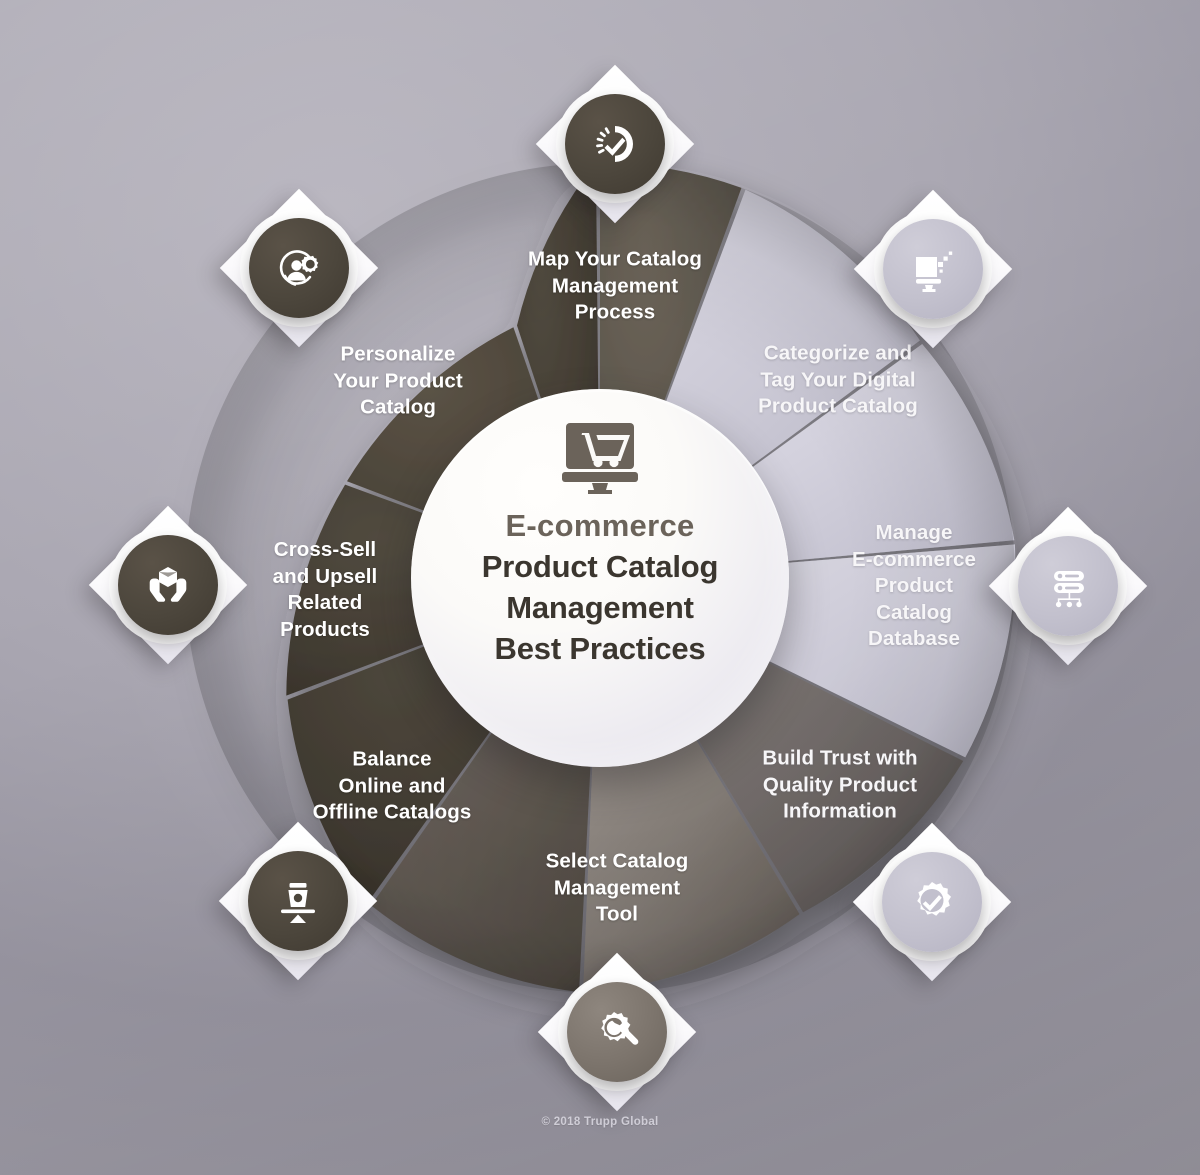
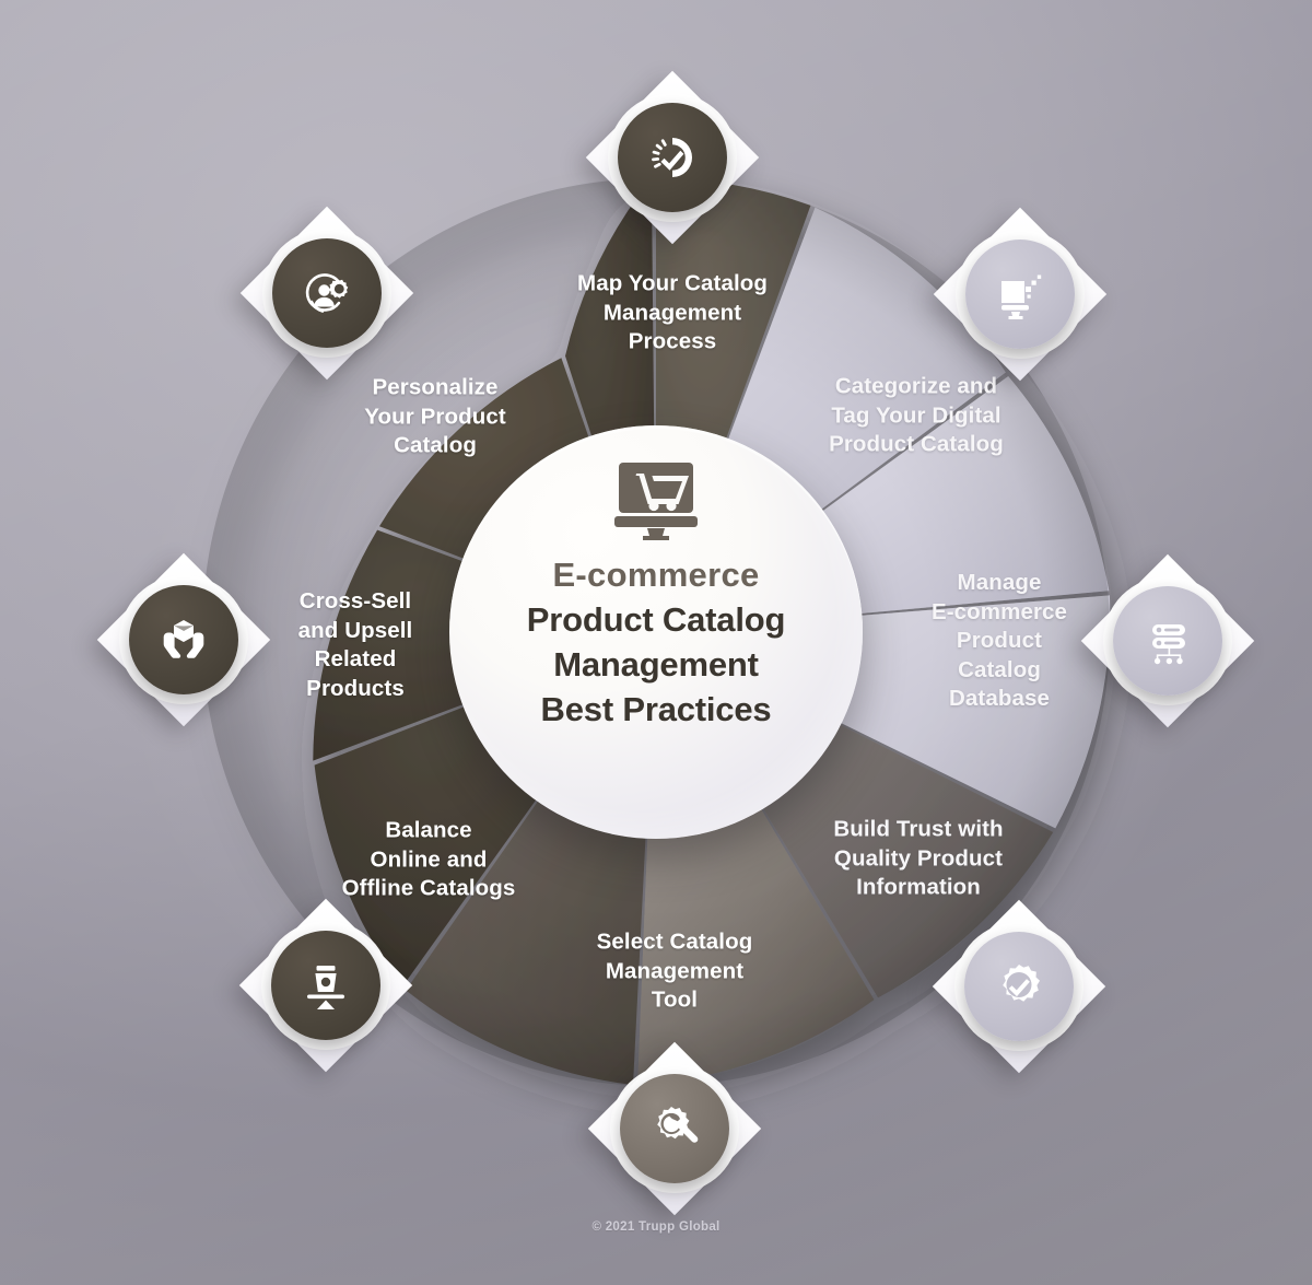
  Map Your Catalog
  Management
  Process
  Categorize and
  Tag Your Digital
  Product Catalog
  Manage
  E-commerce
  Product
  Catalog
  Database
  Build Trust with
  Quality Product
  Information
  Select Catalog
  Management
  Tool
  Balance
  Online and
  Offline Catalogs
  Cross-Sell
  and Upsell
  Related
  Products
  Personalize
  Your Product
  Catalog
  E-commerce
  Product Catalog
  Management
  Best Practices
- © 2018 Trupp Global
+ © 2021 Trupp Global
